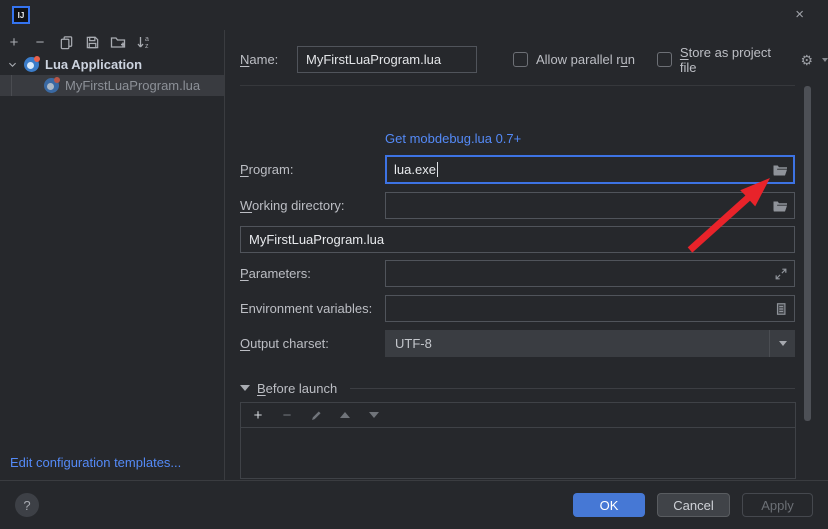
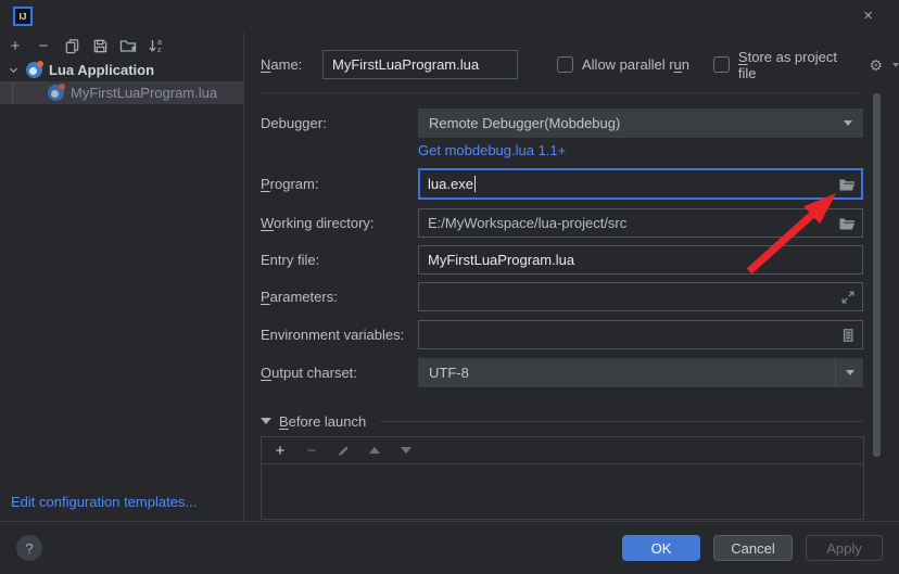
  IJ
  ×
  +
  −
  Lua Application
  MyFirstLuaProgram.lua
  Edit configuration templates...
  Name:
  MyFirstLuaProgram.lua
  Allow parallel run
  Store as project file
  ⚙
+ Debugger:
+ Remote Debugger(Mobdebug)
- Get mobdebug.lua 0.7+
+ Get mobdebug.lua 1.1+
  Program:
  lua.exe
  Working directory:
+ E:/MyWorkspace/lua-project/src
+ Entry file:
  MyFirstLuaProgram.lua
  Parameters:
  Environment variables:
  Output charset:
  UTF-8
  Before launch
  +
  −
  ?
  OK
  Cancel
  Apply
